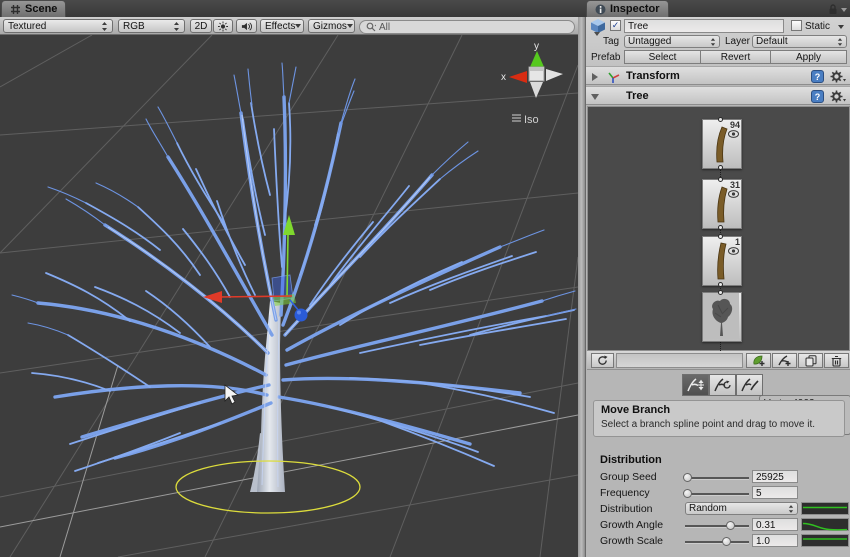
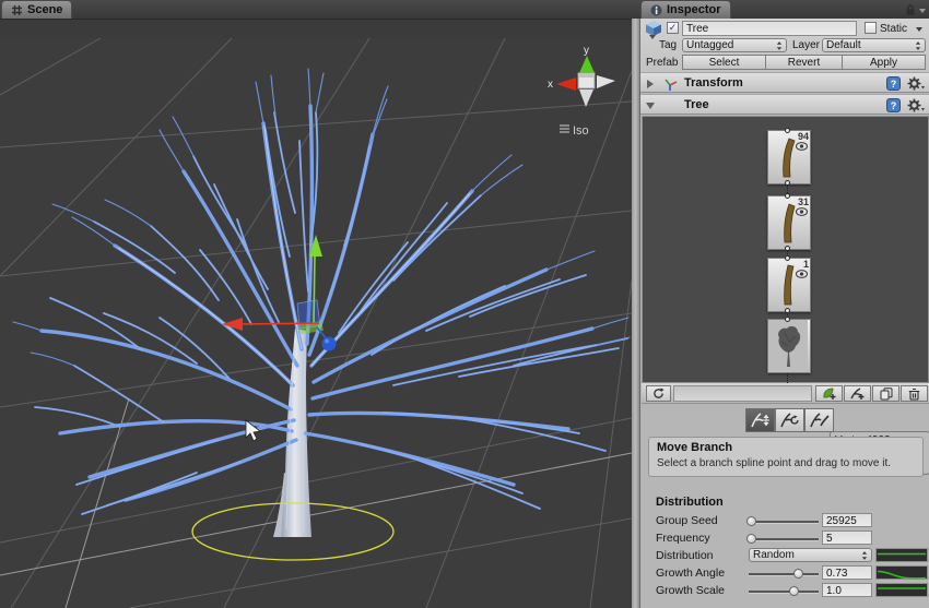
  Scene
  Inspector
- Textured
- RGB
- 2D
- Effects
- Gizmos
- All
  y
  x
  Iso
  ✓
  Tree
  Static
  Tag
  Untagged
  Layer
  Default
  Prefab
  Select
  Revert
  Apply
  Transform
  ?
  Tree
  ?
  94
  31
  1
  Move Branch
  Select a branch spline point and drag to move it.
  Distribution
  Group Seed
  25925
  Frequency
  5
  Distribution
  Random
  Growth Angle
- 0.31
+ 0.73
  Growth Scale
  1.0
